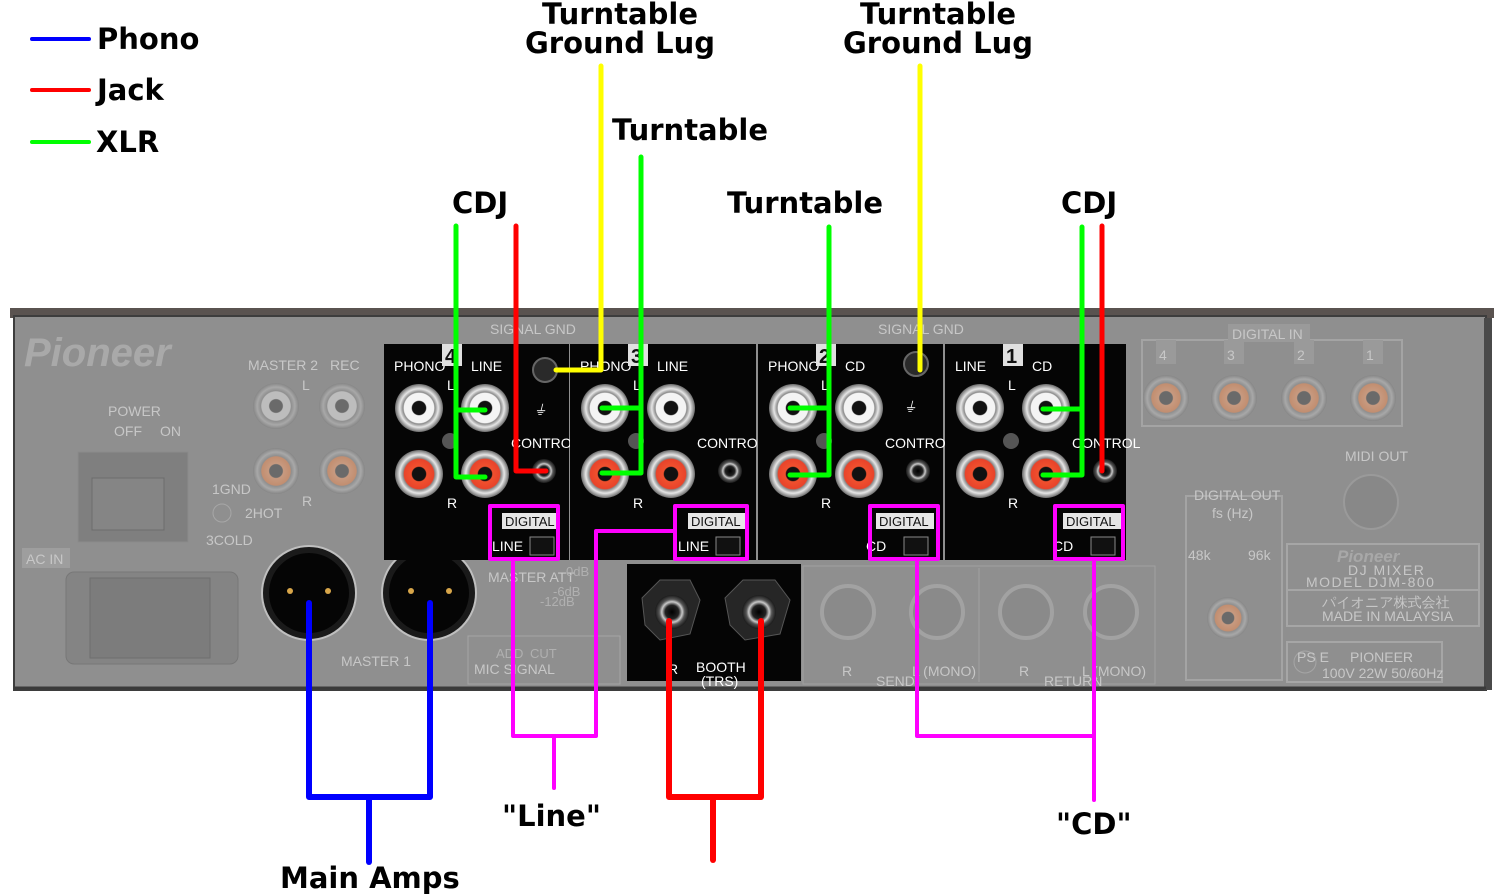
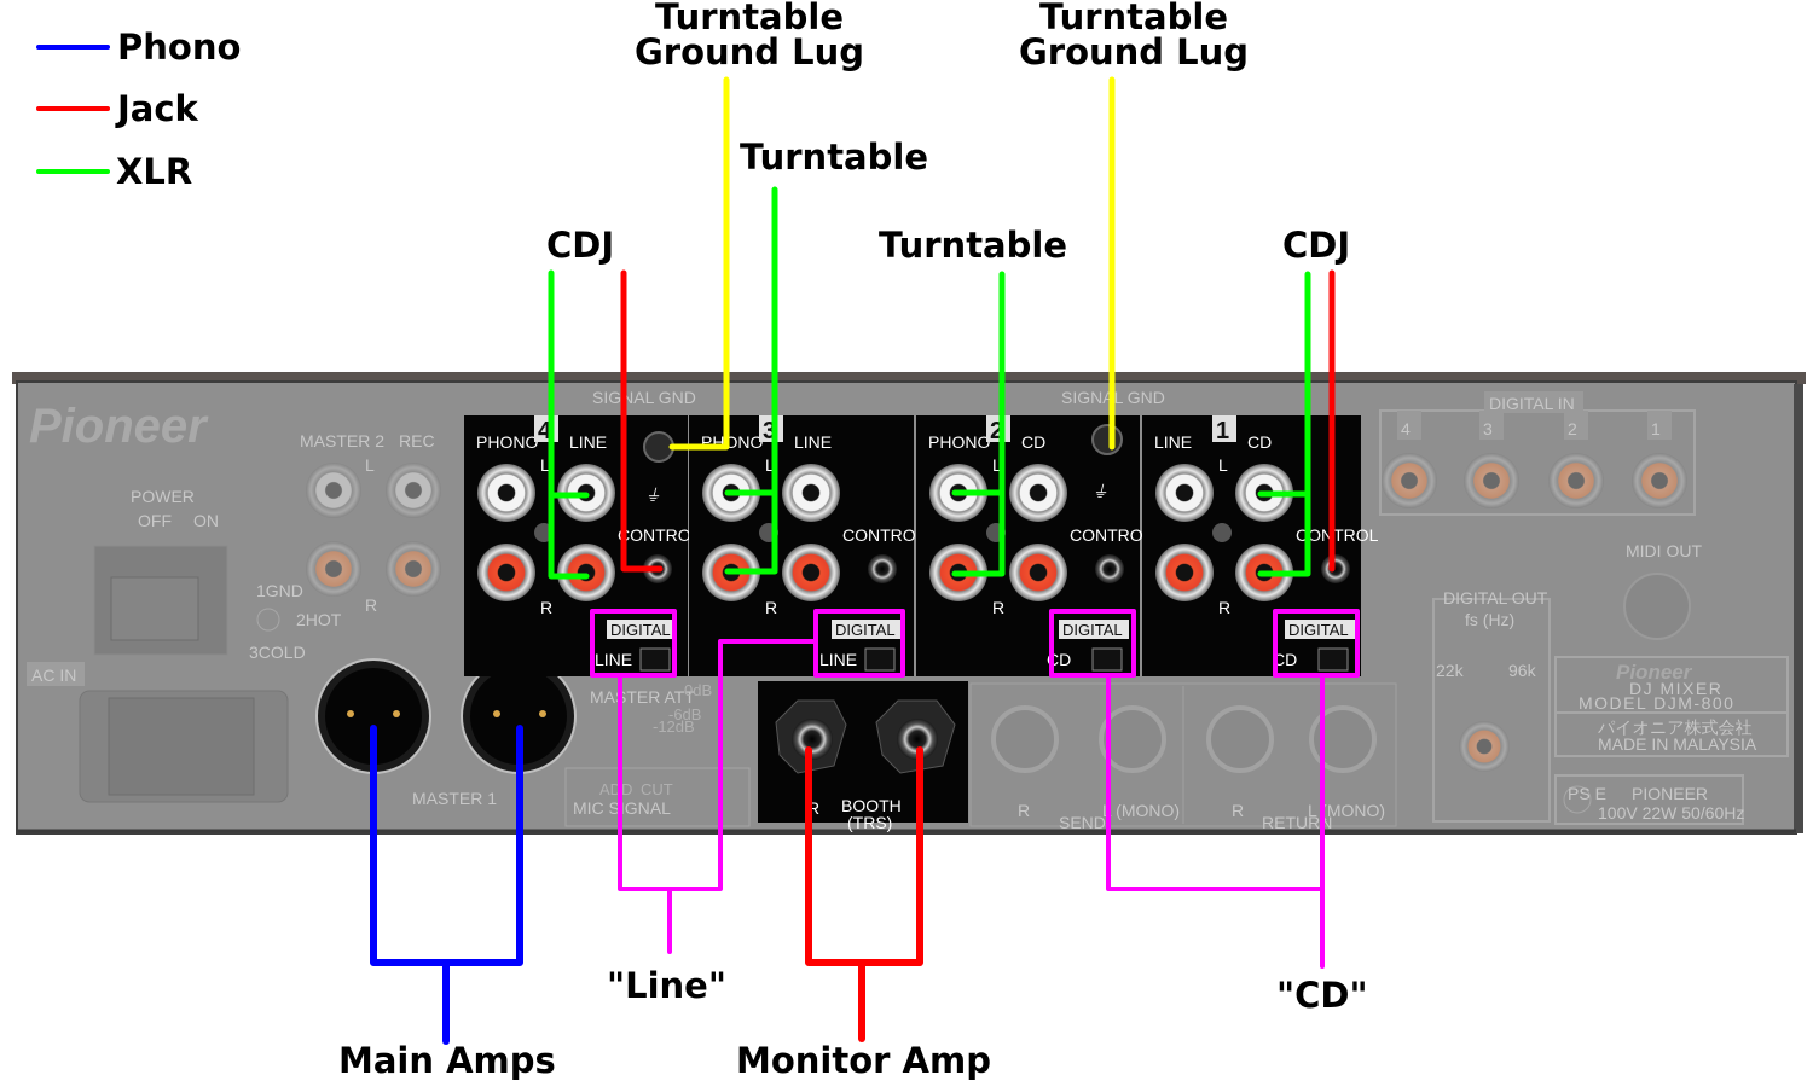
  Phono
  Jack
  XLR
  Pioneer
  MASTER 2
  REC
  L
  R
  POWER
  OFF
  ON
  1GND
  2HOT
  3COLD
  AC IN
  MASTER 1
  MATER ATT
  0dB
  -6dB
  -12dB
  MIC SGNAL
  ADD
  CUT
  SIGNAL GND
  SIGNAL GND
  PHONO
  4
  LINE
  L
  R
  ONTRO
  DIGITAL
  LINE
  PHONO
  3
  LINE
  L
  R
  CONTRO
  DIGITAL
  LINE
  PHONO
  2
  CD
  L
  R
  CONTRO
  DIGITAL
  LINE
  1
  CD
  L
  R
  CONTROL
  DIGITAL
  CD
  ⏚
  ⏚
  R
  BOOTH
  (TRS)
  R
  SEND
  (MONO)
  R
  RETURN
  LMONO)
  DIGITAL IN
  4
  3
  2
  1
  MIDI OUT
  DIGITAL OUT
  fs (Hz)
- 48k
+ 22k
  96k
  Pioneer
  DJ MIXER
  MODEL DJM-800
  パイオニア株式会社
  MADE IN MALAYSIA
  PS E
  PIONEER
  100V 22W 50/60Hz
  Turntable
  Ground Lug
  Turntable
  Ground Lug
  Turntable
  Turntable
  CDJ
  CDJ
  Main Amps
  "Line"
+ Monitor Amp
  "CD"
